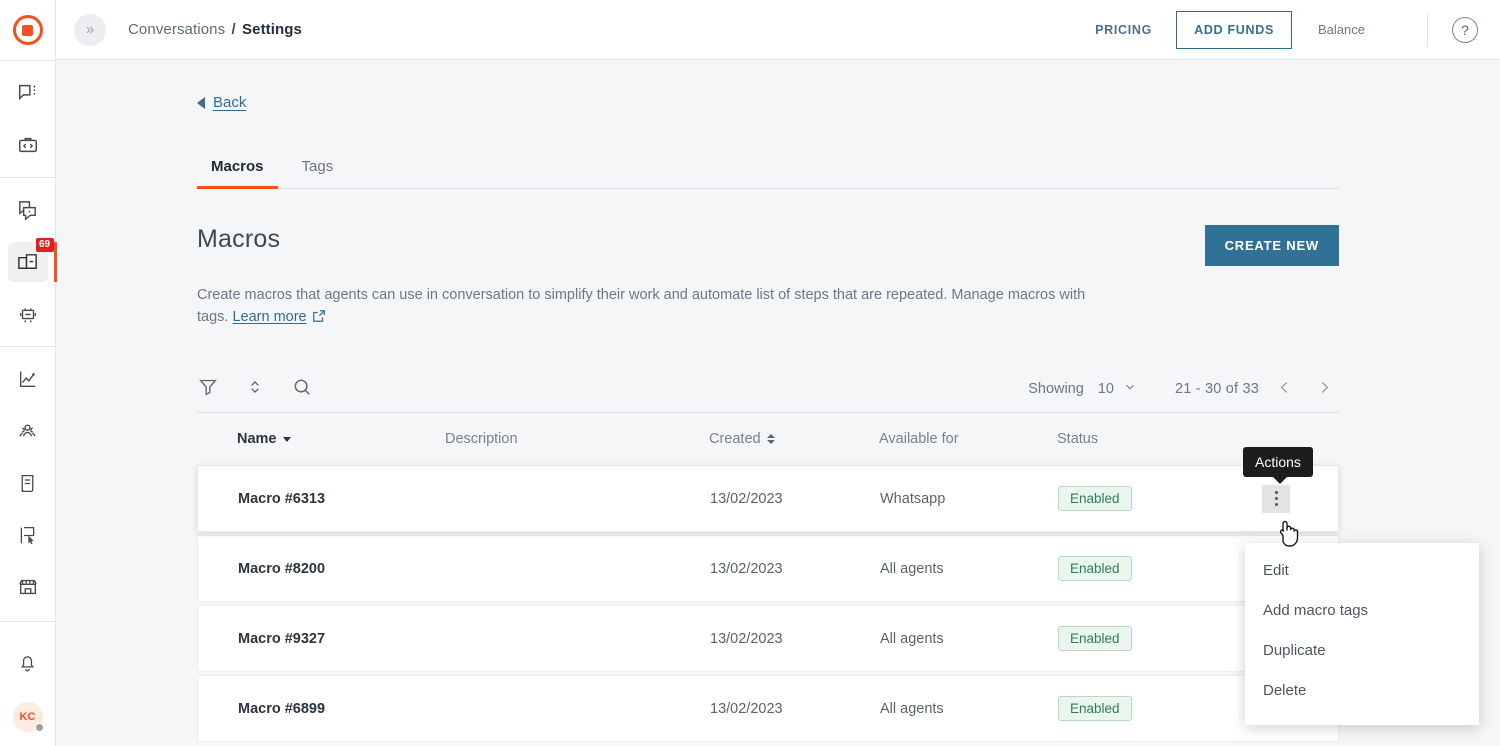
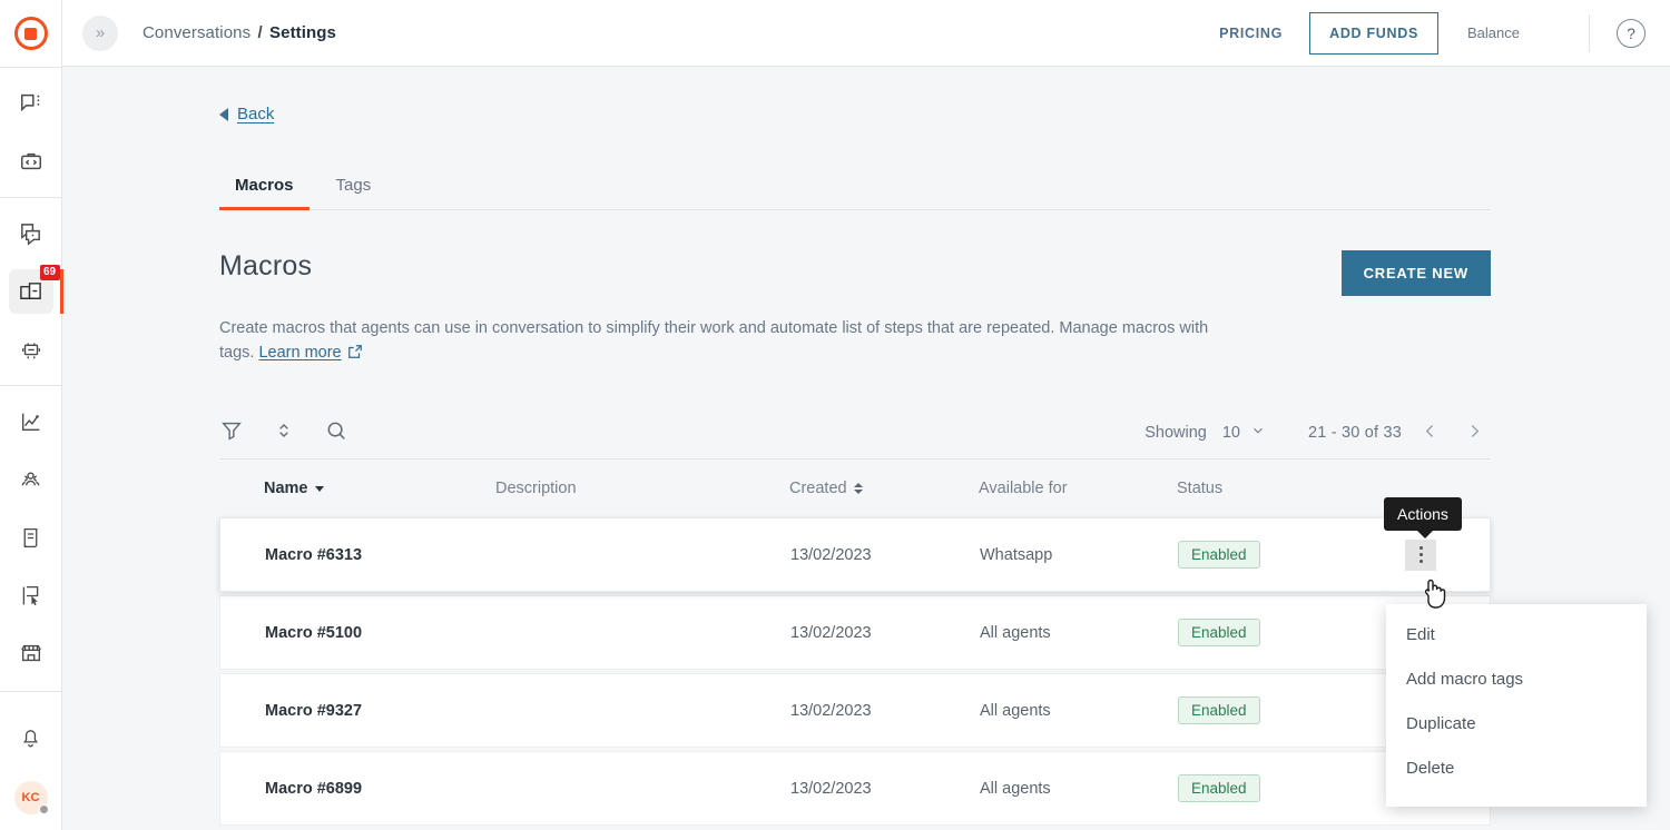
  69
  KC
  »
  Conversations / Settings
  PRICING
  ADD FUNDS
  Balance
  ?
  Back
  Macros
  Tags
  Macros
  CREATE NEW
  Create macros that agents can use in conversation to simplify their work and automate list of steps that are repeated. Manage macros with tags. Learn more
  Showing
  10
  21 - 30 of 33
  Name
  Description
  Created
  Available for
  Status
  Macro #6313
  13/02/2023
  Whatsapp
  Enabled
- Macro #8200
+ Macro #5100
  13/02/2023
  All agents
  Enabled
  Macro #9327
  13/02/2023
  All agents
  Enabled
  Macro #6899
  13/02/2023
  All agents
  Enabled
  Actions
  Edit
  Add macro tags
  Duplicate
  Delete
